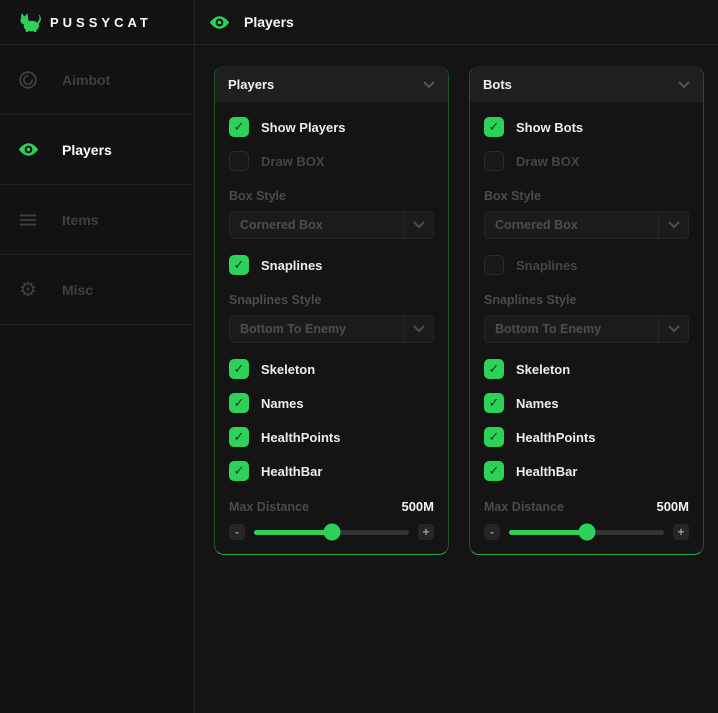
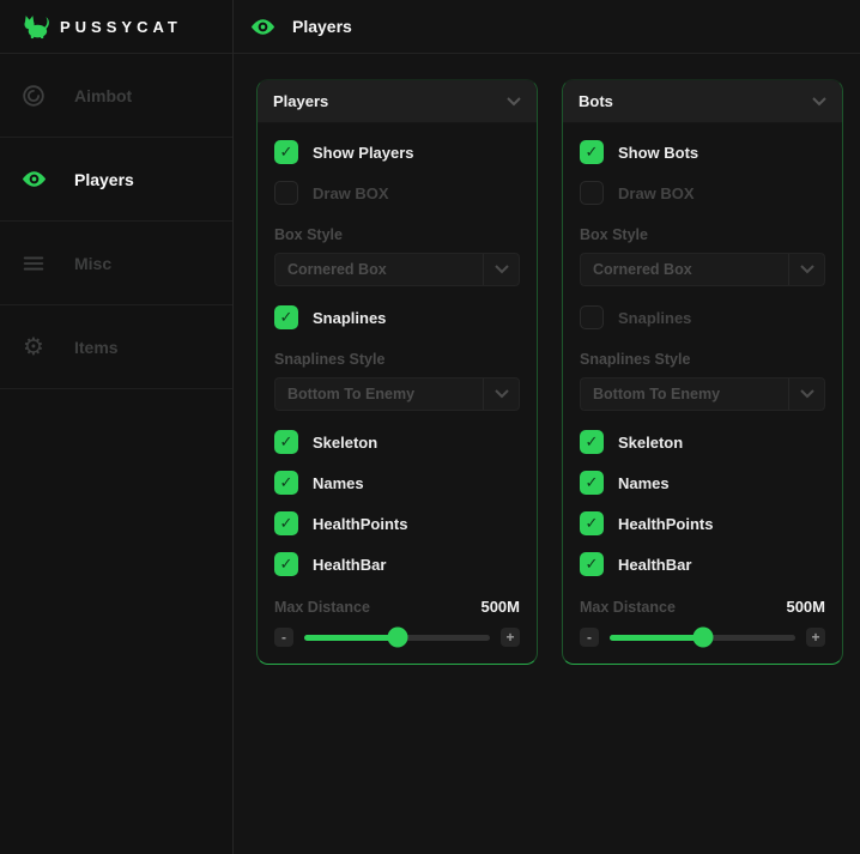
  PUSSYCAT
  Aimbot
  Players
- Items
+ Misc
  ⚙
- Misc
+ Items
  Players
  Players
  ✓
  Show Players
  Draw BOX
  Box Style
  Cornered Box
  ✓
  Snaplines
  Snaplines Style
  Bottom To Enemy
  ✓
  Skeleton
  ✓
  Names
  ✓
  HealthPoints
  ✓
  HealthBar
  Max Distance
  500M
  -
  +
  Bots
  ✓
  Show Bots
  Draw BOX
  Box Style
  Cornered Box
  Snaplines
  Snaplines Style
  Bottom To Enemy
  ✓
  Skeleton
  ✓
  Names
  ✓
  HealthPoints
  ✓
  HealthBar
  Max Distance
  500M
  -
  +
